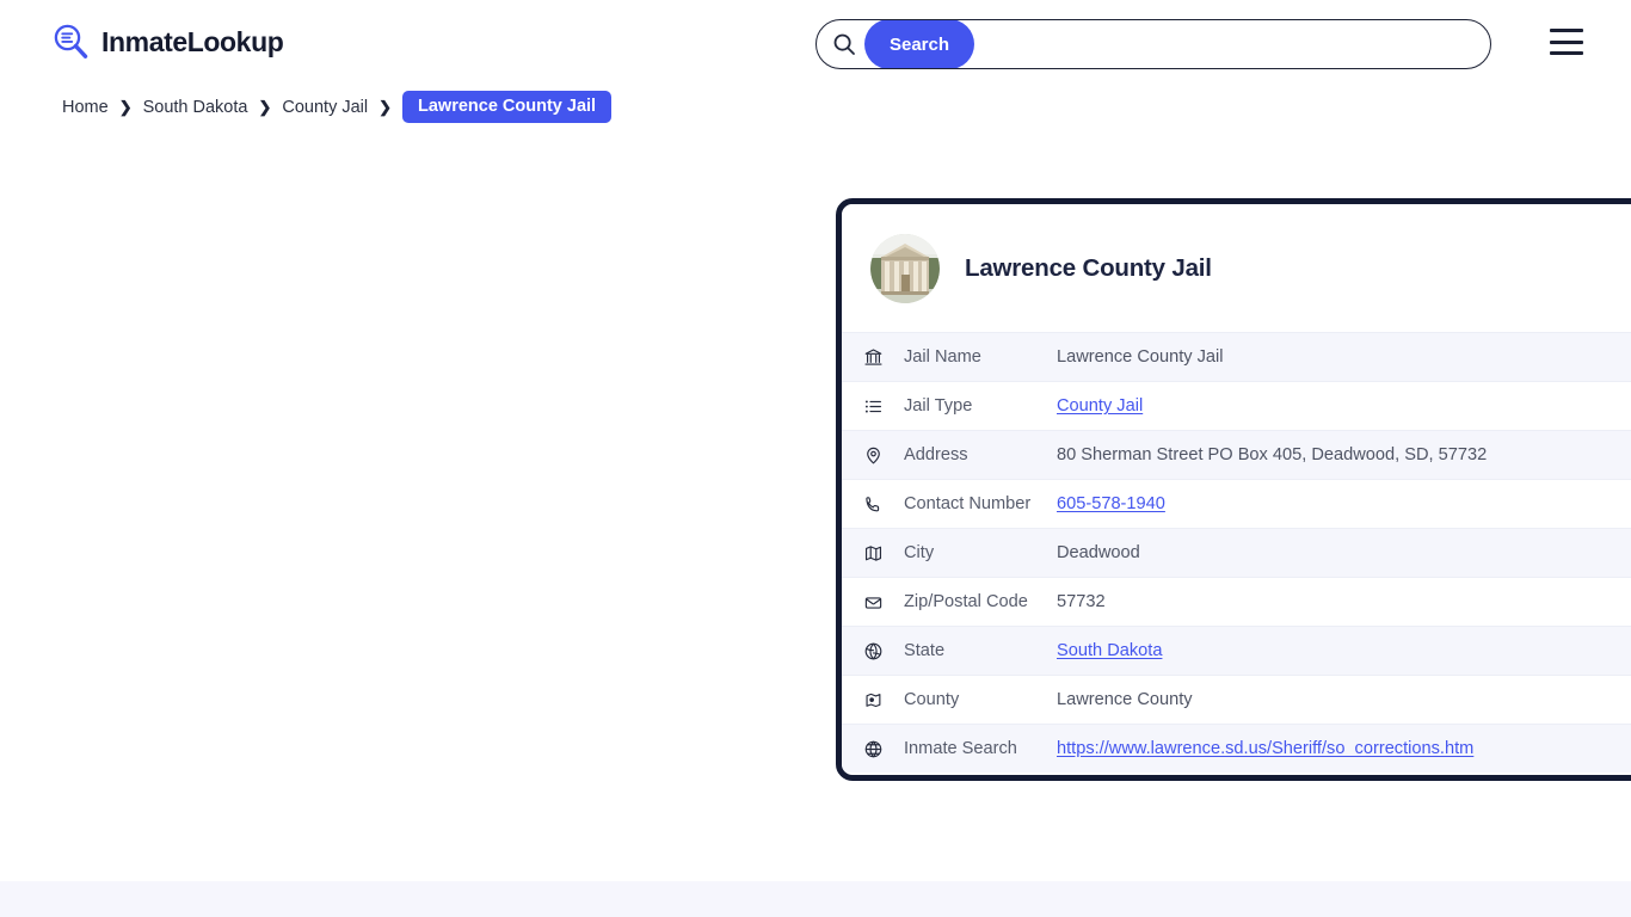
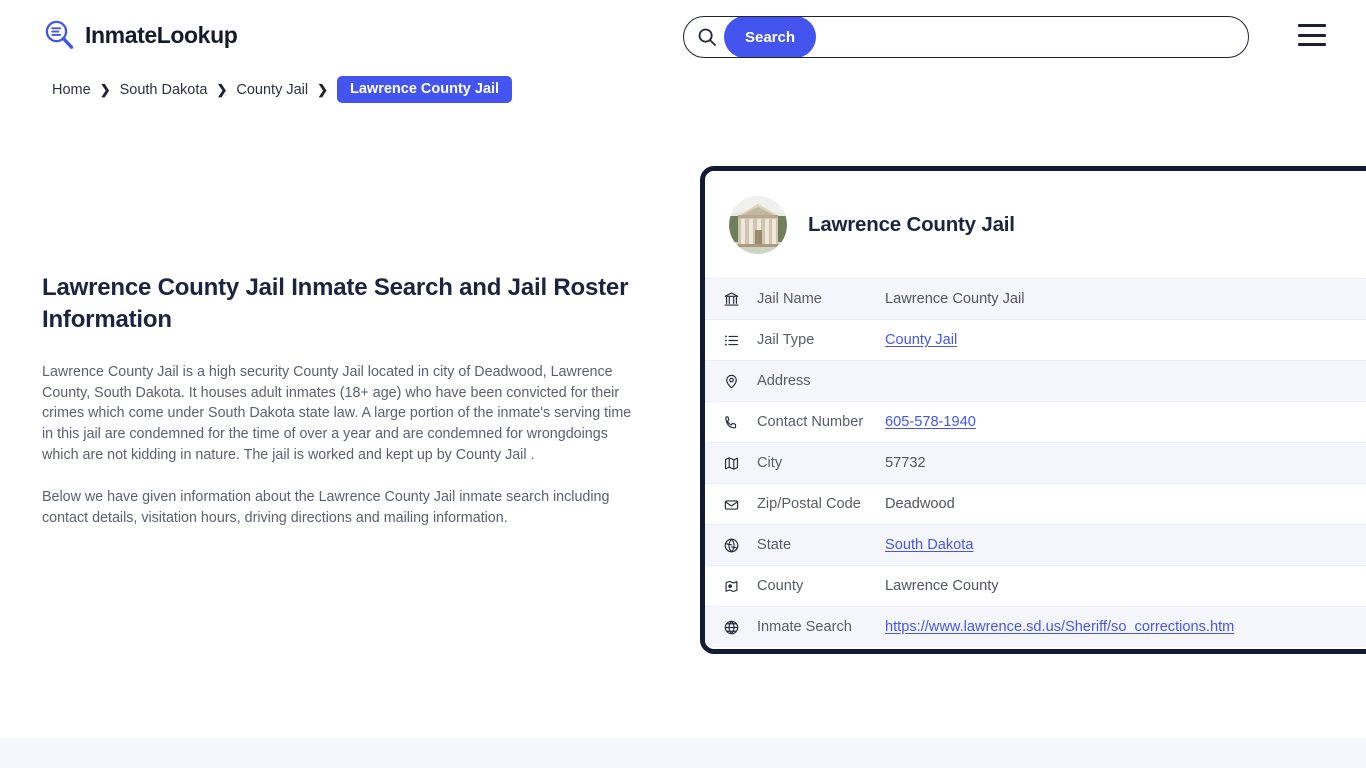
  InmateLookup
  Search
  Home
  ❯
  South Dakota
  ❯
  County Jail
  ❯
  Lawrence County Jail
+ Lawrence County Jail Inmate Search and Jail Roster Information
+ Lawrence County Jail is a high security County Jail located in city of Deadwood, Lawrence County, South Dakota. It houses adult inmates (18+ age) who have been convicted for their crimes which come under South Dakota state law. A large portion of the inmate's serving time in this jail are condemned for the time of over a year and are condemned for wrongdoings which are not kidding in nature. The jail is worked and kept up by County Jail .
+ Below we have given information about the Lawrence County Jail inmate search including contact details, visitation hours, driving directions and mailing information.
  Lawrence County Jail
  Jail Name
  Lawrence County Jail
  Jail Type
  County Jail
  Address
- 80 Sherman Street PO Box 405, Deadwood, SD, 57732
  Contact Number
  605-578-1940
  City
- Deadwood
+ 57732
  Zip/Postal Code
- 57732
+ Deadwood
  State
  South Dakota
  County
  Lawrence County
  Inmate Search
  https://www.lawrence.sd.us/Sheriff/so_corrections.htm
